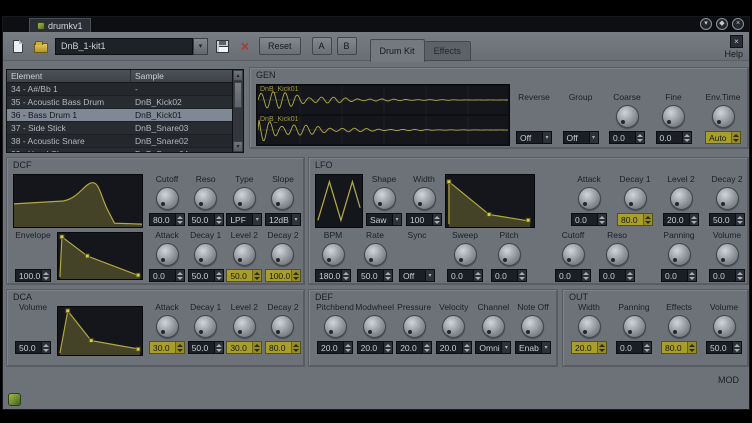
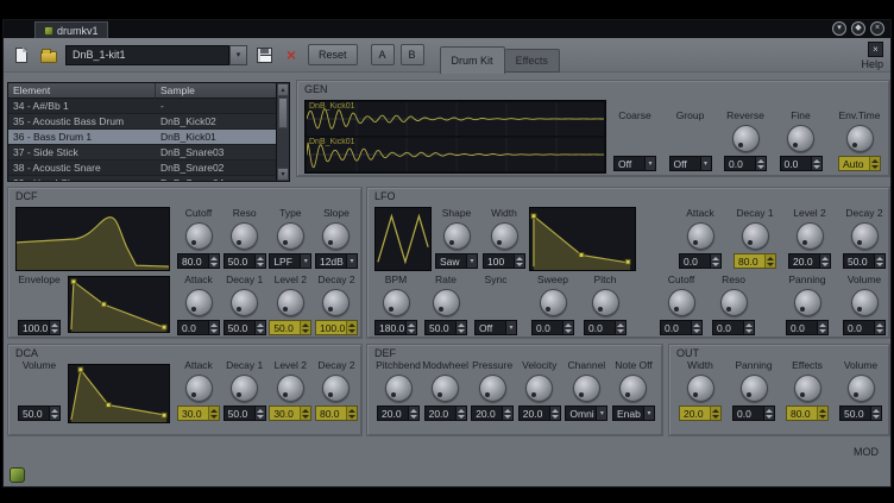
  drumkv1
  DnB_1-kit1
  ×
  Reset
  A
  B
  Drum Kit
  Effects
  ×
  Help
  Element
  Sample
  34 - A#/Bb 1
  -
  35 - Acoustic Bass Drum
  DnB_Kick02
  36 - Bass Drum 1
  DnB_Kick01
  37 - Side Stick
  DnB_Snare03
  38 - Acoustic Snare
  DnB_Snare02
  GEN
- Reverse
+ Coarse
  Off
  Group
  Off
- Coarse
+ Reverse
  0.0
  Fine
  0.0
  Env.Time
  Auto
  DCF
  Cutoff
  80.0
  Reso
  50.0
  Type
  LPF
  Slope
  12dB
  Envelope
  100.0
  Attack
  0.0
  Decay 1
  50.0
  Level 2
  50.0
  Decay 2
  100.0
  LFO
  Shape
  Saw
  Width
  100
  Attack
  0.0
  Decay 1
  80.0
  Level 2
  20.0
  Decay 2
  50.0
  BPM
  180.0
  Rate
  50.0
  Sync
  Off
  Sweep
  0.0
  Pitch
  0.0
  Cutoff
  0.0
  Reso
  0.0
  Panning
  0.0
  Volume
  0.0
  DCA
  Volume
  50.0
  Attack
  30.0
  Decay 1
  50.0
  Level 2
  30.0
  Decay 2
  80.0
  DEF
  Pitchbend
  20.0
  Modwheel
  20.0
  Pressure
  20.0
  Velocity
  20.0
  Channel
  Omni
  Note Off
  Enab
  OUT
  Width
  20.0
  Panning
  0.0
  Effects
  80.0
  Volume
  50.0
  MOD
